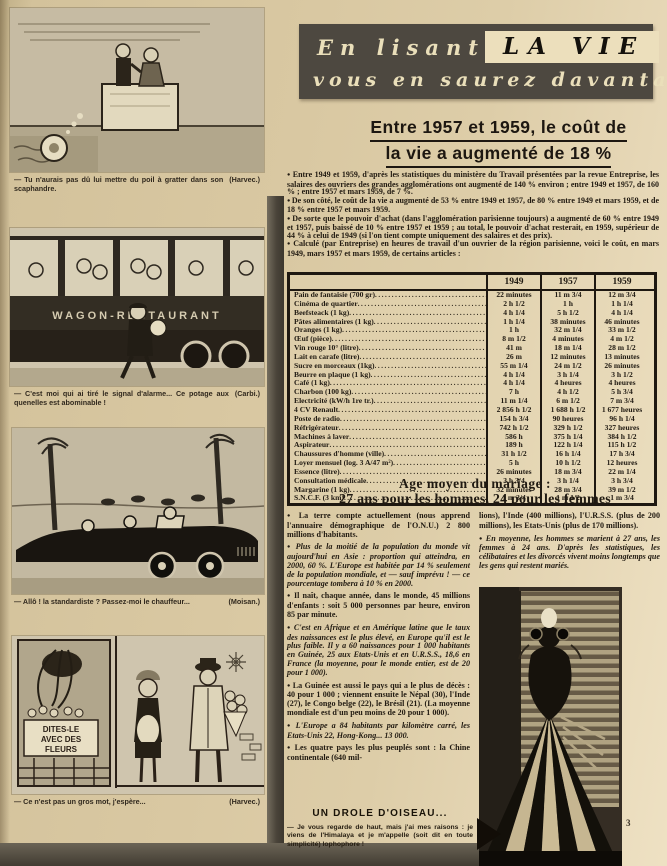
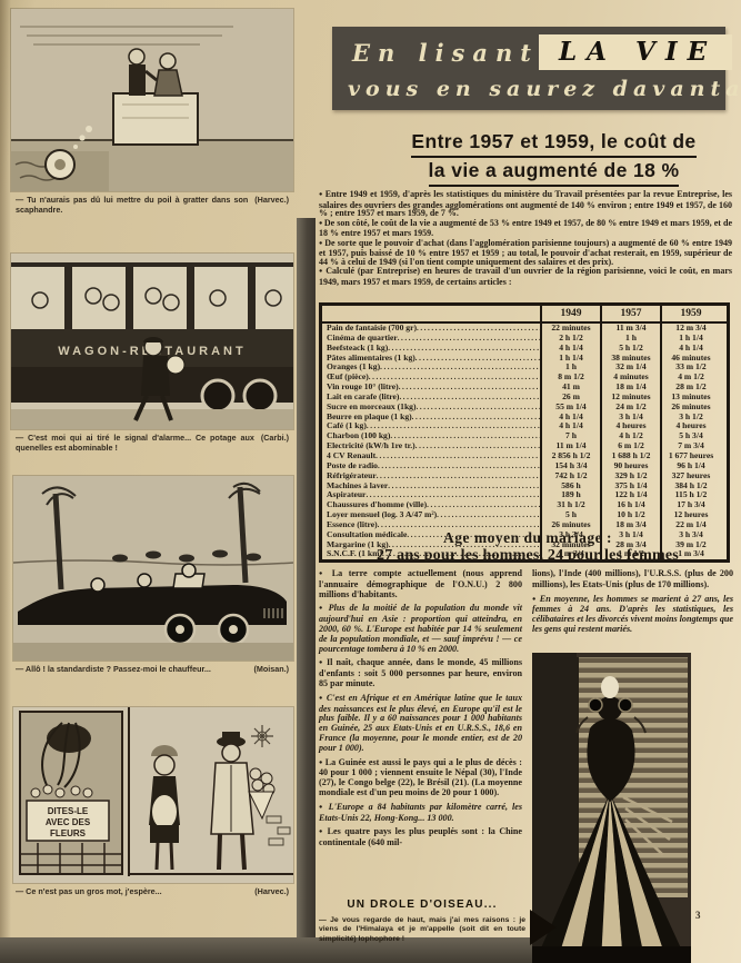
  (Harvec.)
  — Tu n'aurais pas dû lui mettre du poil à gratter dans son scaphandre.
  WAGON-RTAURANT
  (Carbi.)
  — C'est moi qui ai tiré le signal d'alarme... Ce potage aux quenelles est abominable !
  (Moisan.)
  — Allô ! la standardiste ? Passez-moi le chauffeur...
  DITES-LE
  AVEC DES
  FLEURS
  (Harvec.)
  — Ce n'est pas un gros mot, j'espère...
  En lisant
  LA VIE
  vous en saurez davanta
  Entre 1957 et 1959, le coût de
  la vie a augmenté de 18 %
  Entre 1949 et 1959, d'après les statistiques du ministère du Travail présentées par la revue Entreprise, les salaires des ouvriers des grandes agglomérations ont augmenté de 140 % environ ; entre 1949 et 1957, de 160 % ; entre 1957 et mars 1959, de 7 %.
  De son côté, le coût de la vie a augmenté de 53 % entre 1949 et 1957, de 80 % entre 1949 et mars 1959, et de 18 % entre 1957 et mars 1959.
  De sorte que le pouvoir d'achat (dans l'agglomération parisienne toujours) a augmenté de 60 % entre 1949 et 1957, puis baissé de 10 % entre 1957 et 1959 ; au total, le pouvoir d'achat resterait, en 1959, supérieur de 44 % à celui de 1949 (si l'on tient compte uniquement des salaires et des prix).
  Calculé (par Entreprise) en heures de travail d'un ouvrier de la région parisienne, voici le coût, en mars 1949, mars 1957 et mars 1959, de certains articles :
  1949
  1957
  1959
  Pain de fantaisie (700 gr)
  22 minutes
  11 m 3/4
  12 m 3/4
  Cinéma de quartier
  2 h 1/2
  1 h
  1 h 1/4
  Beefsteack (1 kg)
  4 h 1/4
  5 h 1/2
  4 h 1/4
  Pâtes alimentaires (1 kg)
  1 h 1/4
  38 minutes
  46 minutes
  Oranges (1 kg)
  1 h
  32 m 1/4
  33 m 1/2
  Œuf (pièce)
  8 m 1/2
  4 minutes
  4 m 1/2
  Vin rouge 10° (litre)
  41 m
  18 m 1/4
  28 m 1/2
  Lait en carafe (litre)
  26 m
  12 minutes
  13 minutes
  Sucre en morceaux (1kg)
  55 m 1/4
  24 m 1/2
  26 minutes
  Beurre en plaque (1 kg)
  4 h 1/4
  3 h 1/4
  3 h 1/2
  Café (1 kg)
  4 h 1/4
  4 heures
  4 heures
  Charbon (100 kg)
  7 h
  4 h 1/2
  5 h 3/4
  Electricité (kW/h 1re tr.)
  11 m 1/4
  6 m 1/2
  7 m 3/4
  4 CV Renault
  2 856 h 1/2
  1 688 h 1/2
  1 677 heures
  Poste de radio
  154 h 3/4
  90 heures
  96 h 1/4
  Réfrigérateur
  742 h 1/2
  329 h 1/2
  327 heures
  Machines à laver
  586 h
  375 h 1/4
  384 h 1/2
  Aspirateur
  189 h
  122 h 1/4
  115 h 1/2
  Chaussures d'homme (ville)
  31 h 1/2
  16 h 1/4
  17 h 3/4
  Loyer mensuel (log. 3 A/47 m²)
  5 h
  10 h 1/2
  12 heures
  Essence (litre)
  26 minutes
  18 m 3/4
  22 m 1/4
  Consultation médicale
  3 h 3/4
  3 h 1/4
  3 h 3/4
  Margarine (1 kg)
  32 minutes
  28 m 3/4
  39 m 1/2
- S.N.C.F. (3 km)
+ S.N.C.F. (1 km)
  1 m 3/4
  1 m 1/2
  1 m 3/4
  Age moyen du mariage :
  27 ans pour les hommes, 24 pour les femmes
  La terre compte actuellement (nous apprend l'annuaire démographique de l'O.N.U.) 2 800 millions d'habitants.
  Plus de la moitié de la population du monde vit aujourd'hui en Asie : proportion qui atteindra, en 2000, 60 %. L'Europe est habitée par 14 % seulement de la population mondiale, et — sauf imprévu ! — ce pourcentage tombera à 10 % en 2000.
  Il naît, chaque année, dans le monde, 45 millions d'enfants : soit 5 000 personnes par heure, environ 85 par minute.
  C'est en Afrique et en Amérique latine que le taux des naissances est le plus élevé, en Europe qu'il est le plus faible. Il y a 60 naissances pour 1 000 habitants en Guinée, 25 aux Etats-Unis et en U.R.S.S., 18,6 en France (la moyenne, pour le monde entier, est de 20 pour 1 000).
  La Guinée est aussi le pays qui a le plus de décès : 40 pour 1 000 ; viennent ensuite le Népal (30), l'Inde (27), le Congo belge (22), le Brésil (21). (La moyenne mondiale est d'un peu moins de 20 pour 1 000).
  L'Europe a 84 habitants par kilomètre carré, les Etats-Unis 22, Hong-Kong... 13 000.
  Les quatre pays les plus peuplés sont : la Chine continentale (640 mil-
  lions), l'Inde (400 millions), l'U.R.S.S. (plus de 200 millions), les Etats-Unis (plus de 170 millions).
  En moyenne, les hommes se marient à 27 ans, les femmes à 24 ans. D'après les statistiques, les célibataires et les divorcés vivent moins longtemps que les gens qui restent mariés.
  UN DROLE D'OISEAU...
  3
